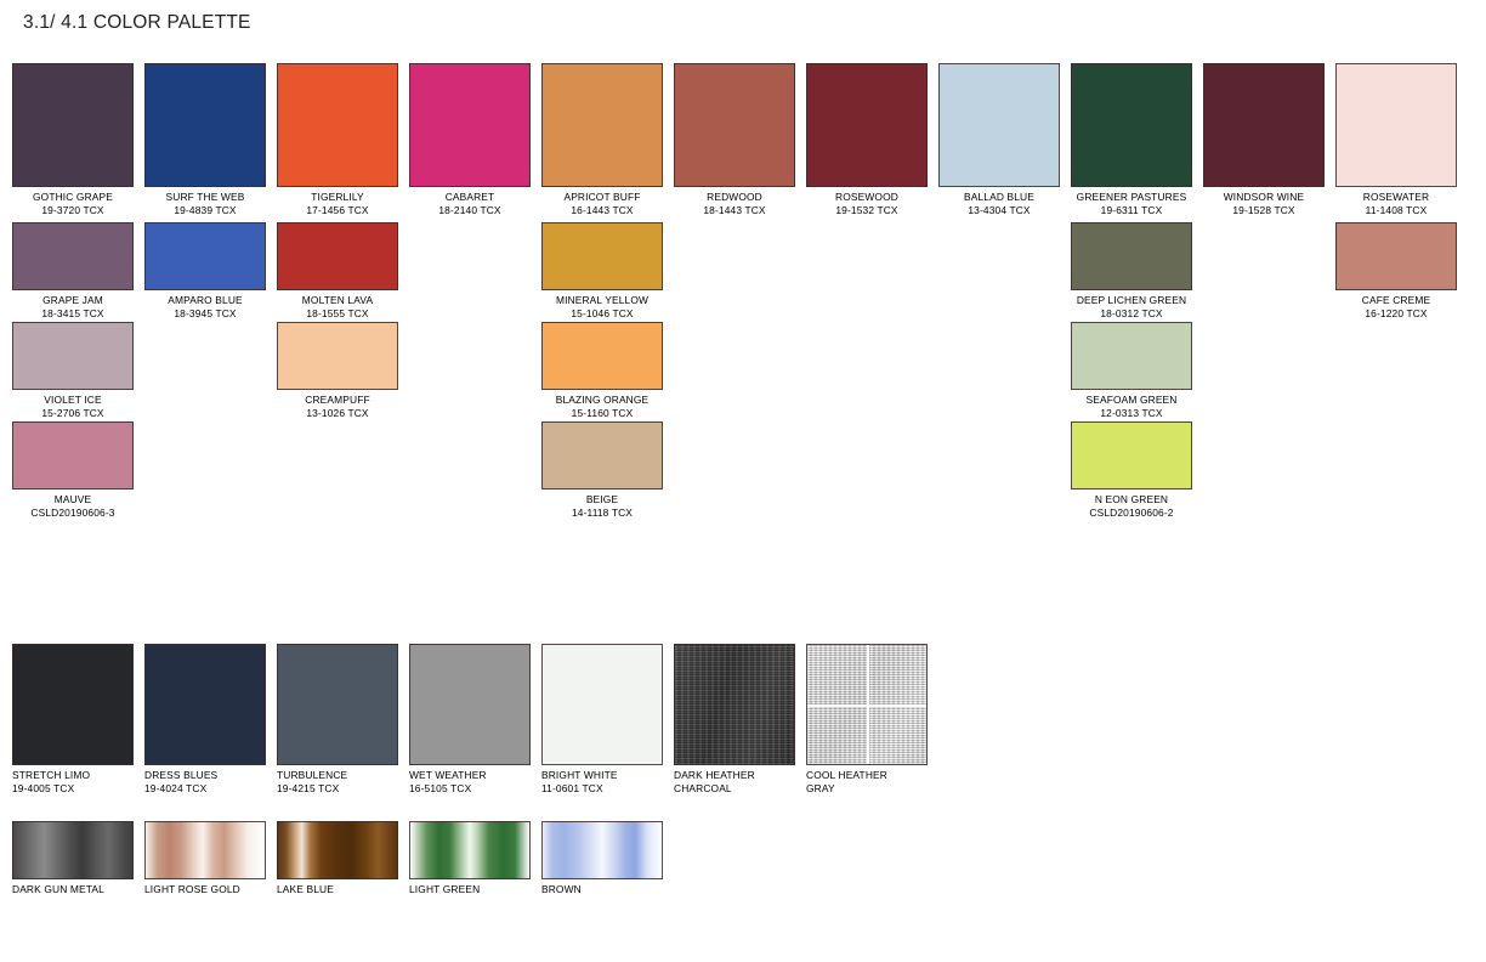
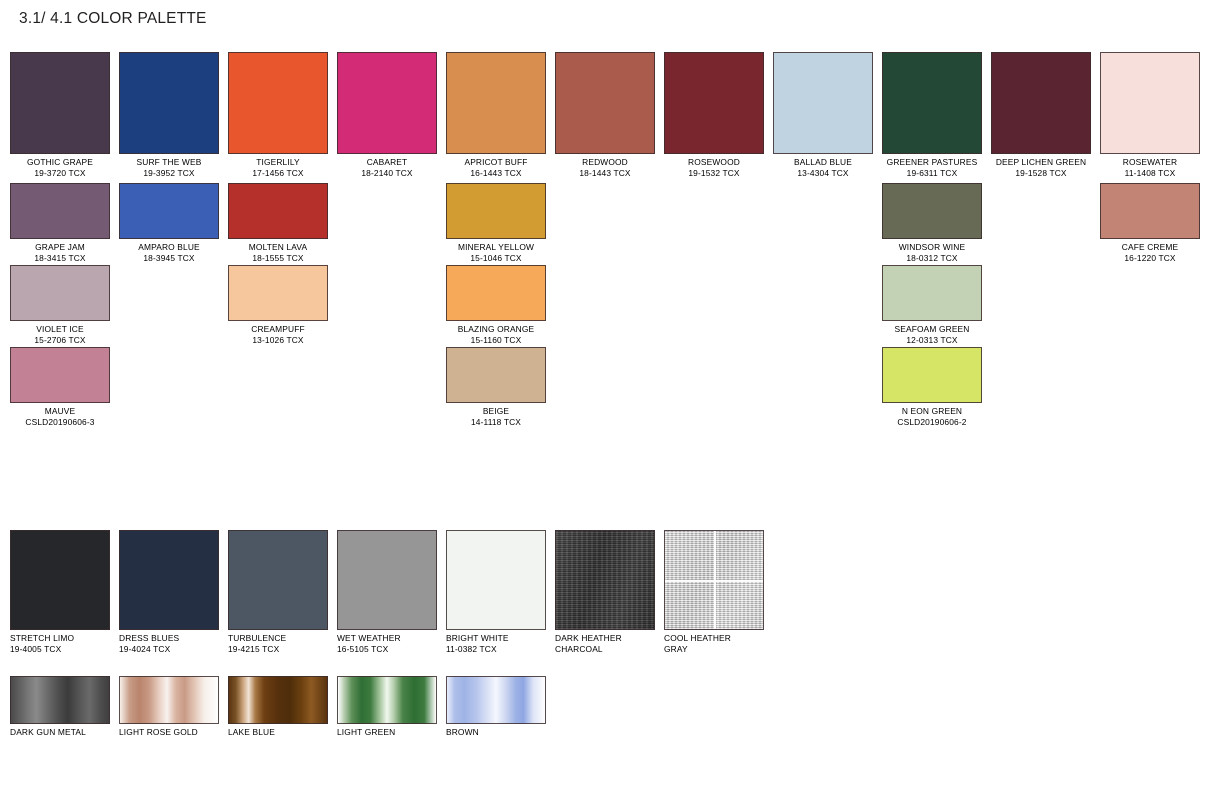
  3.1/ 4.1 COLOR PALETTE
  GOTHIC GRAPE
  19-3720 TCX
  GRAPE JAM
  18-3415 TCX
  VIOLET ICE
  15-2706 TCX
  MAUVE
  CSLD20190606-3
  SURF THE WEB
- 19-4839 TCX
+ 19-3952 TCX
  AMPARO BLUE
  18-3945 TCX
  TIGERLILY
  17-1456 TCX
  MOLTEN LAVA
  18-1555 TCX
  CREAMPUFF
  13-1026 TCX
  CABARET
  18-2140 TCX
  APRICOT BUFF
  16-1443 TCX
  MINERAL YELLOW
  15-1046 TCX
  BLAZING ORANGE
  15-1160 TCX
  BEIGE
  14-1118 TCX
  REDWOOD
  18-1443 TCX
  ROSEWOOD
  19-1532 TCX
  BALLAD BLUE
  13-4304 TCX
  GREENER PASTURES
  19-6311 TCX
- DEEP LICHEN GREEN
+ WINDSOR WINE
  18-0312 TCX
  SEAFOAM GREEN
  12-0313 TCX
  N EON GREEN
  CSLD20190606-2
- WINDSOR WINE
+ DEEP LICHEN GREEN
  19-1528 TCX
  ROSEWATER
  11-1408 TCX
  CAFE CREME
  16-1220 TCX
  STRETCH LIMO
  19-4005 TCX
  DRESS BLUES
  19-4024 TCX
  TURBULENCE
  19-4215 TCX
  WET WEATHER
  16-5105 TCX
  BRIGHT WHITE
- 11-0601 TCX
+ 11-0382 TCX
  DARK HEATHER
  CHARCOAL
  COOL HEATHER
  GRAY
  DARK GUN METAL
  LIGHT ROSE GOLD
  LAKE BLUE
  LIGHT GREEN
  BROWN
